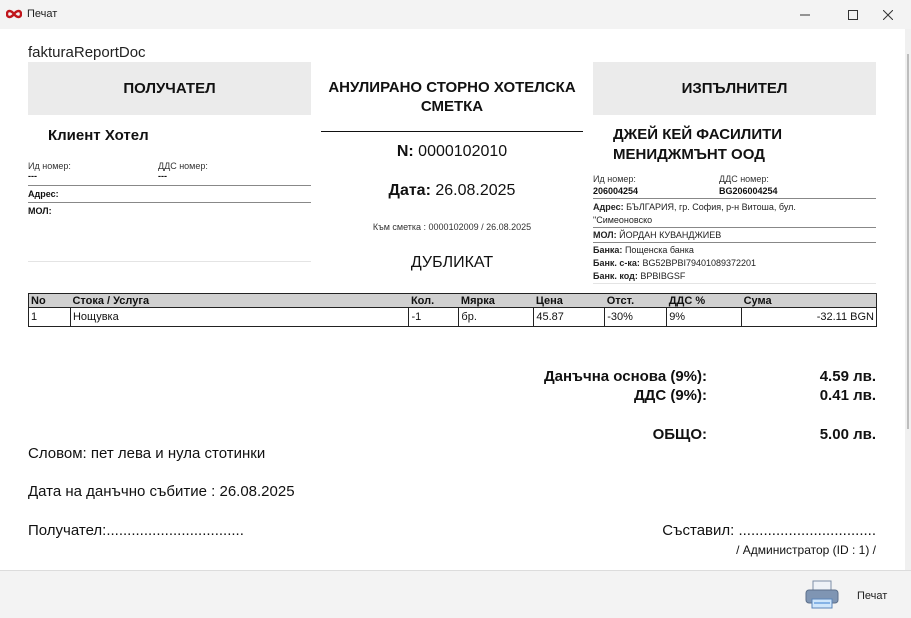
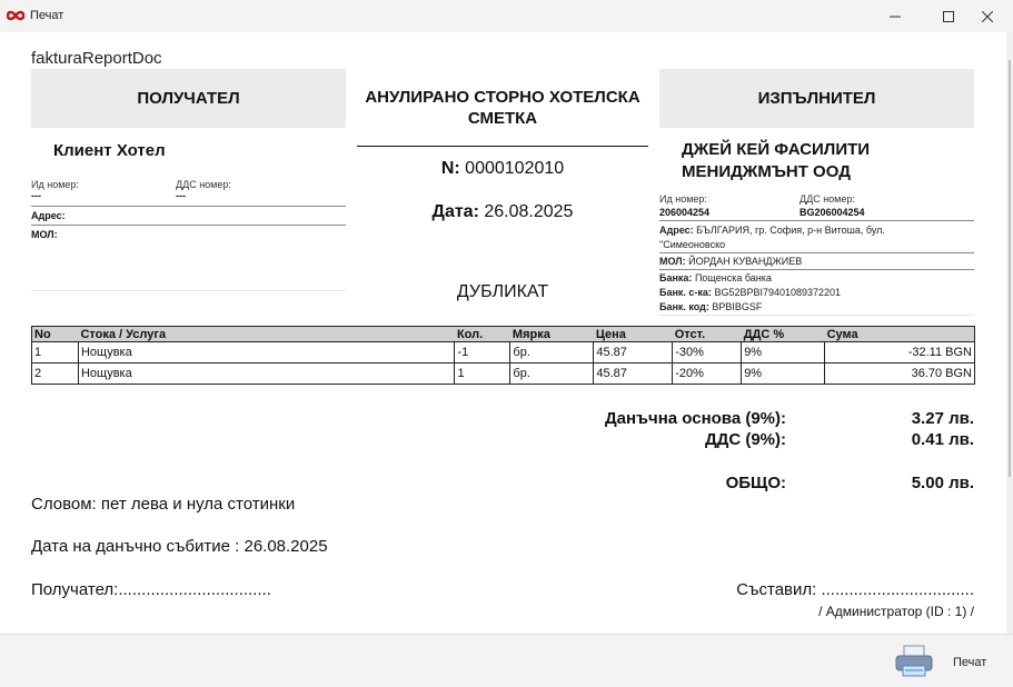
  Печат
  fakturaReportDoc
  ПОЛУЧАТЕЛ
  ИЗПЪЛНИТЕЛ
  АНУЛИРАНО СТОРНО ХОТЕЛСКА СМЕТКА
  N: 0000102010
  Дата: 26.08.2025
- Към сметка : 0000102009 / 26.08.2025
  ДУБЛИКАТ
  Клиент Хотел
  Ид номер:
  ---
  ДДС номер:
  ---
  Адрес:
  МОЛ:
  ДЖЕЙ КЕЙ ФАСИЛИТИ МЕНИДЖМЪНТ ООД
  Ид номер:
  206004254
  ДДС номер:
  BG206004254
  Адрес: БЪЛГАРИЯ, гр. София, р-н Витоша, бул.
  "Симеоновско
  МОЛ: ЙОРДАН КУВАНДЖИЕВ
  Банка: Пощенска банка
  Банк. с-ка: BG52BPBI79401089372201
  Банк. код: BPBIBGSF
  No	Стока / Услуга	Кол.	Мярка	Цена	Отст.	ДДС %	Сума
  1	Нощувка	-1	бр.	45.87	-30%	9%	-32.11 BGN
+ 2	Нощувка	1	бр.	45.87	-20%	9%	36.70 BGN
  Данъчна основа (9%):
- 4.59 лв.
+ 3.27 лв.
  ДДС (9%):
  0.41 лв.
  ОБЩО:
  5.00 лв.
  Словом: пет лева и нула стотинки
  Дата на данъчно събитие : 26.08.2025
  Получател:.................................
  Съставил: .................................
  / Администратор (ID : 1) /
  Печат
